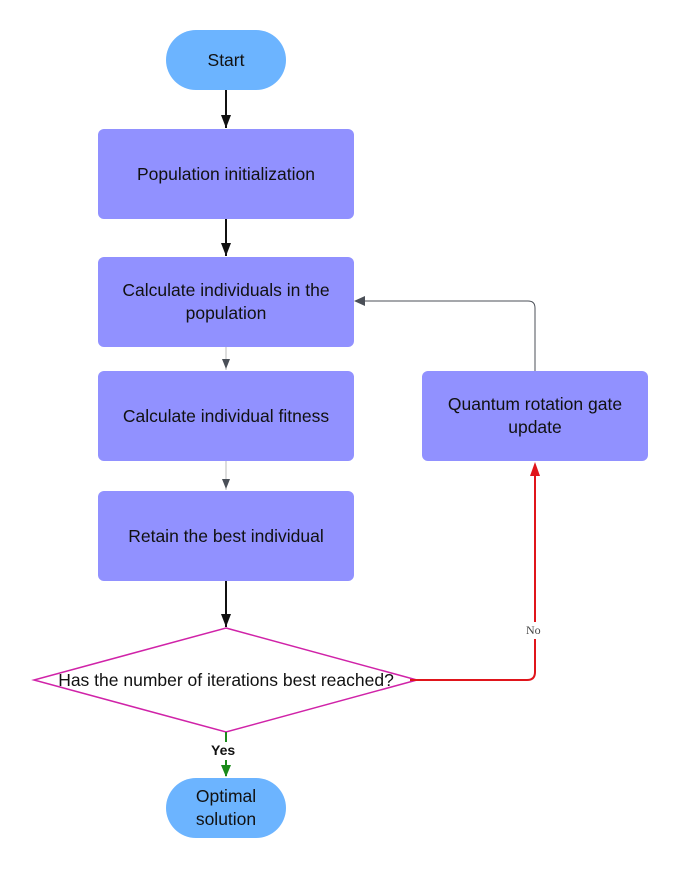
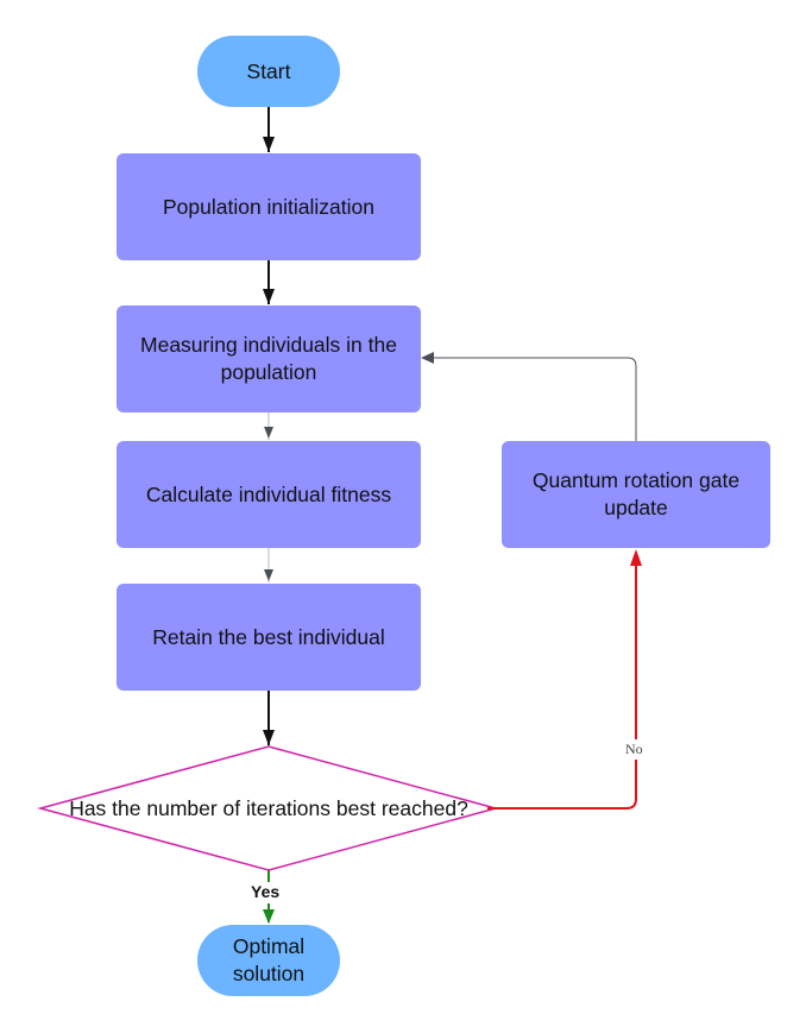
  Start
  Population initialization
- Calculate individuals in the population
+ Measuring individuals in the population
  Calculate individual fitness
  Retain the best individual
  Has the number of iterations best reached?
  Quantum rotation gate update
  Optimal solution
  Yes
  No
